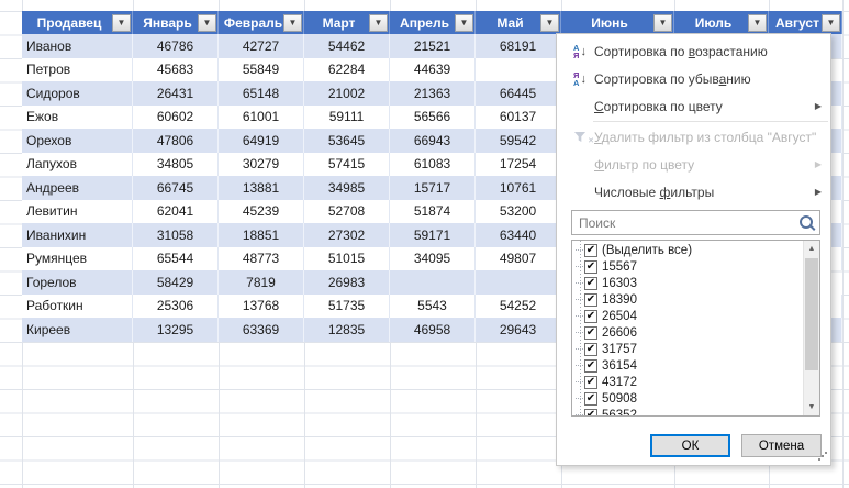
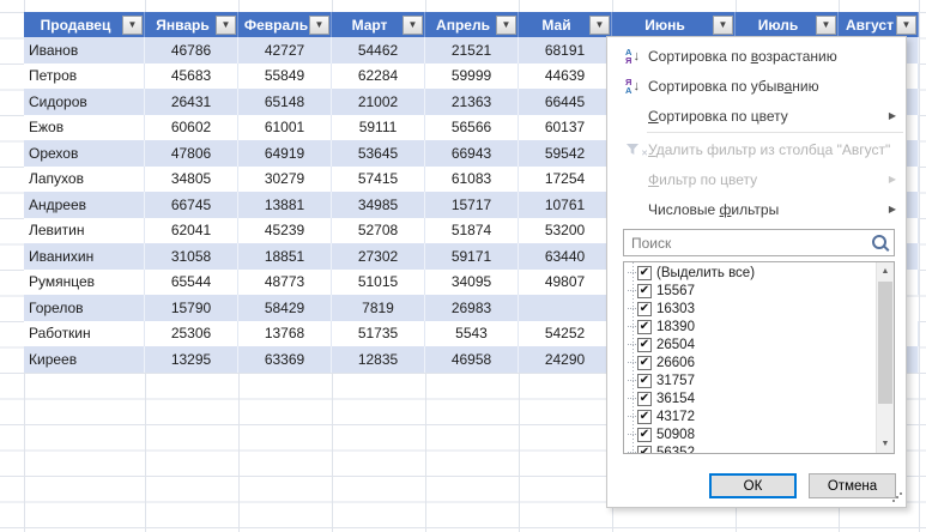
  Продавец
  ▼
  Январь
  ▼
  Февраль
  ▼
  Март
  ▼
  Апрель
  ▼
  Май
  ▼
  Июнь
  ▼
  Июль
  ▼
  Август
  ▼
  Иванов
  46786
  42727
  54462
  21521
  68191
  Петров
  45683
  55849
  62284
+ 59999
  44639
  Сидоров
  26431
  65148
  21002
  21363
  66445
  Ежов
  60602
  61001
  59111
  56566
  60137
  Орехов
  47806
  64919
  53645
  66943
  59542
  Лапухов
  34805
  30279
  57415
  61083
  17254
  Андреев
  66745
  13881
  34985
  15717
  10761
  Левитин
  62041
  45239
  52708
  51874
  53200
  Иванихин
  31058
  18851
  27302
  59171
  63440
  Румянцев
  65544
  48773
  51015
  34095
  49807
  Горелов
+ 15790
  58429
  7819
  26983
  Работкин
  25306
  13768
  51735
  5543
  54252
  Киреев
  13295
  63369
  12835
  46958
- 29643
+ 24290
  А
  Я
  ↓
  Сортировка по возрастанию
  Я
  А
  ↓
  Сортировка по убыванию
  Сортировка по цвету
  ▶
  Удалить фильтр из столбца "Август"
  Фильтр по цвету
  ▶
  Числовые фильтры
  ▶
  Поиск
  ✔
  (Выделить все)
  ✔
  15567
  ✔
  16303
  ✔
  18390
  ✔
  26504
  ✔
  26606
  ✔
  31757
  ✔
  36154
  ✔
  43172
  ✔
  50908
  ✔
  56352
  ОК
  Отмена
